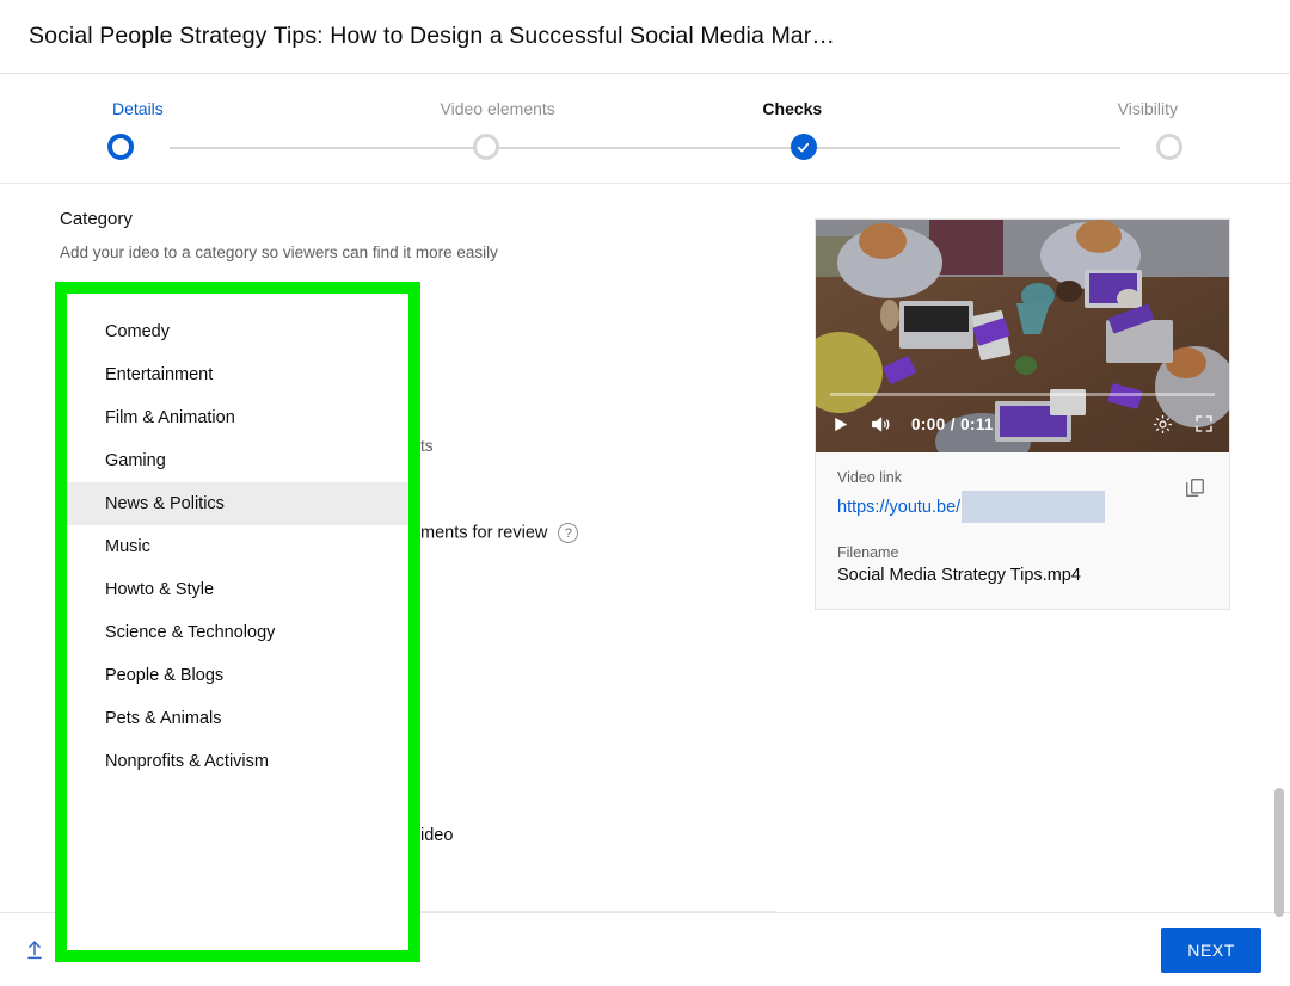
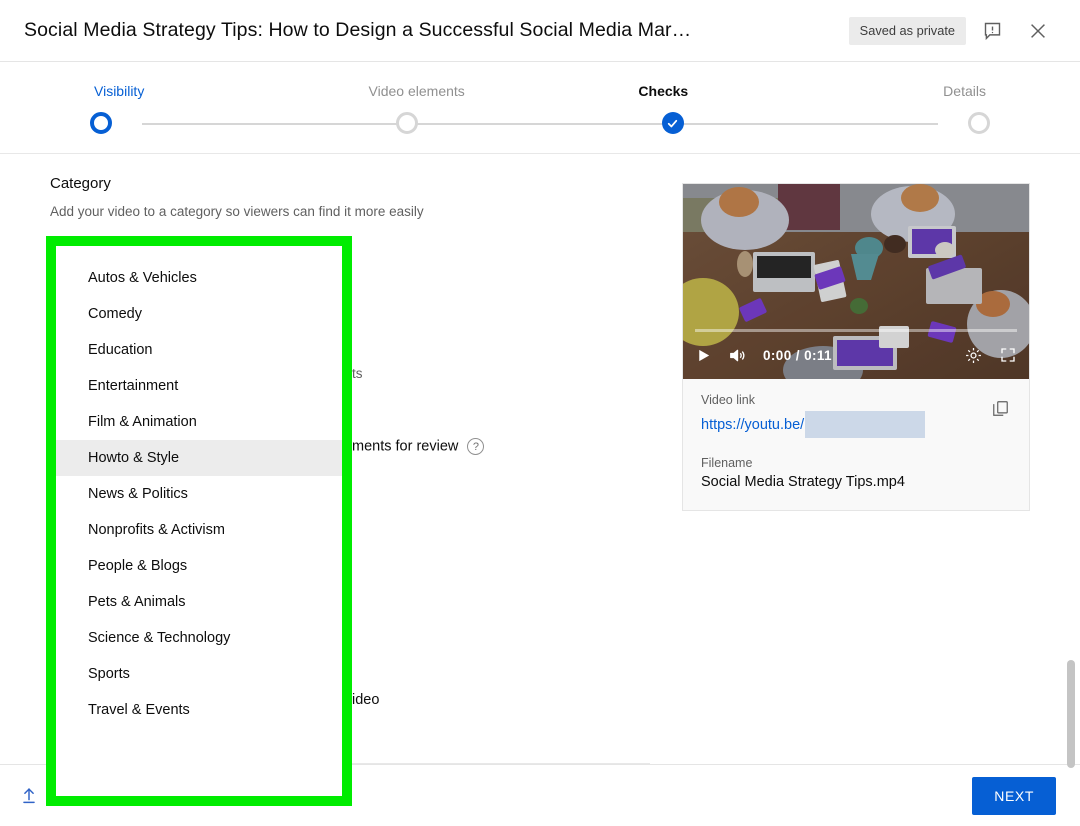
- Social People Strategy Tips: How to Design a Successful Social Media Mar…
+ Social Media Strategy Tips: How to Design a Successful Social Media Mar…
+ Saved as private
- Details
+ Visibility
  Video elements
  Checks
- Visibility
+ Details
  Category
- Add your ideo to a category so viewers can find it more easily
+ Add your video to a category so viewers can find it more easily
  ts
  ments for review ?
  ideo
  0:00 / 0:11
  Video link
  https://youtu.be/
  Filename
  Social Media Strategy Tips.mp4
+ Autos & Vehicles
  Comedy
+ Education
  Entertainment
  Film & Animation
- Gaming
- News & Politics
+ Howto & Style
- Music
- Howto & Style
+ News & Politics
- Science & Technology
+ Nonprofits & Activism
  People & Blogs
  Pets & Animals
- Nonprofits & Activism
+ Science & Technology
+ Sports
+ Travel & Events
  NEXT
